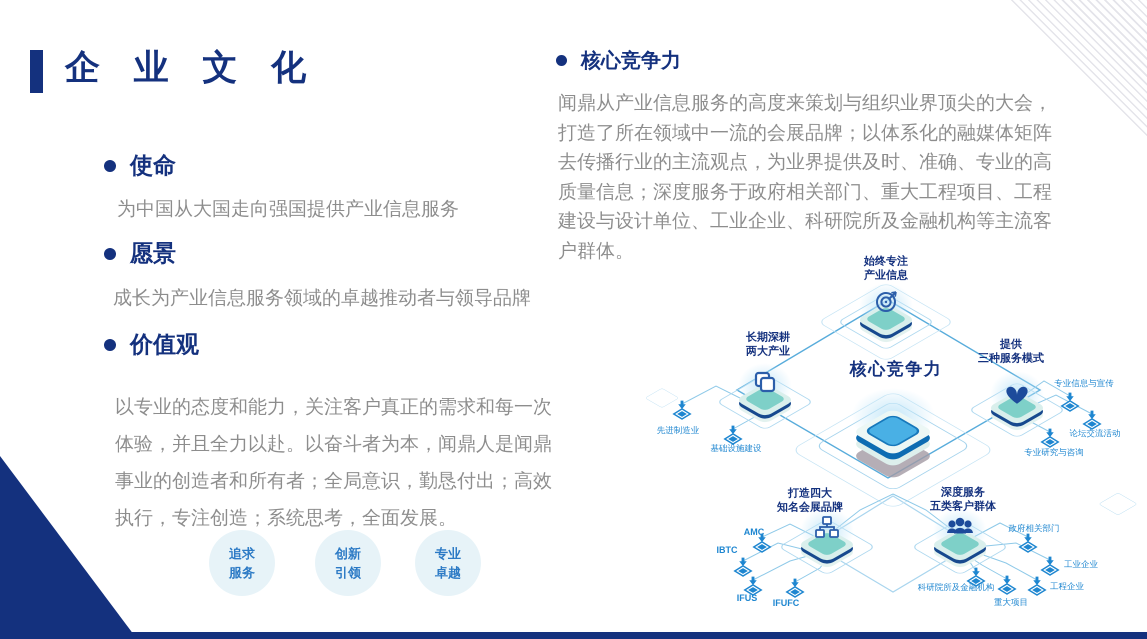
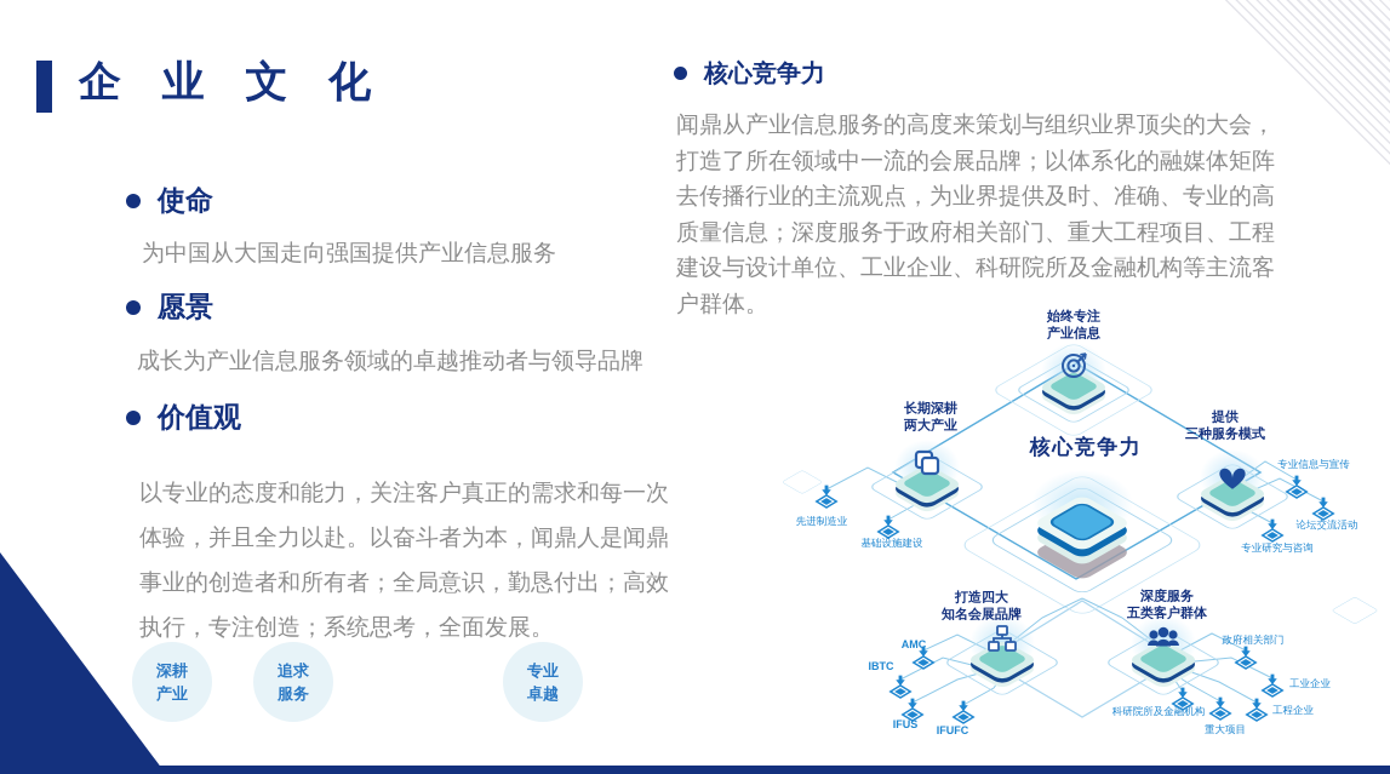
  企 业 文 化
  使命
  为中国从大国走向强国提供产业信息服务
  愿景
  成长为产业信息服务领域的卓越推动者与领导品牌
  价值观
  以专业的态度和能力，关注客户真正的需求和每一次体验，并且全力以赴。以奋斗者为本，闻鼎人是闻鼎事业的创造者和所有者；全局意识，勤恳付出；高效执行，专注创造；系统思考，全面发展。
+ 深耕
+ 产业
  追求
  服务
- 创新
- 引领
  专业
  卓越
  核心竞争力
  闻鼎从产业信息服务的高度来策划与组织业界顶尖的大会，打造了所在领域中一流的会展品牌；以体系化的融媒体矩阵去传播行业的主流观点，为业界提供及时、准确、专业的高质量信息；深度服务于政府相关部门、重大工程项目、工程建设与设计单位、工业企业、科研院所及金融机构等主流客户群体。
  核心竞争力
  始终专注
  产业信息
  长期深耕
  两大产业
  提供
  三种服务模式
  打造四大
  知名会展品牌
  深度服务
  五类客户群体
  先进制造业
  基础设施建设
  专业信息与宣传
  论坛交流活动
  专业研究与咨询
  AMC
  IBTC
  IFUS
  IFUFC
  政府相关部门
  工业企业
  工程企业
  重大项目
  科研院所及金融机构
